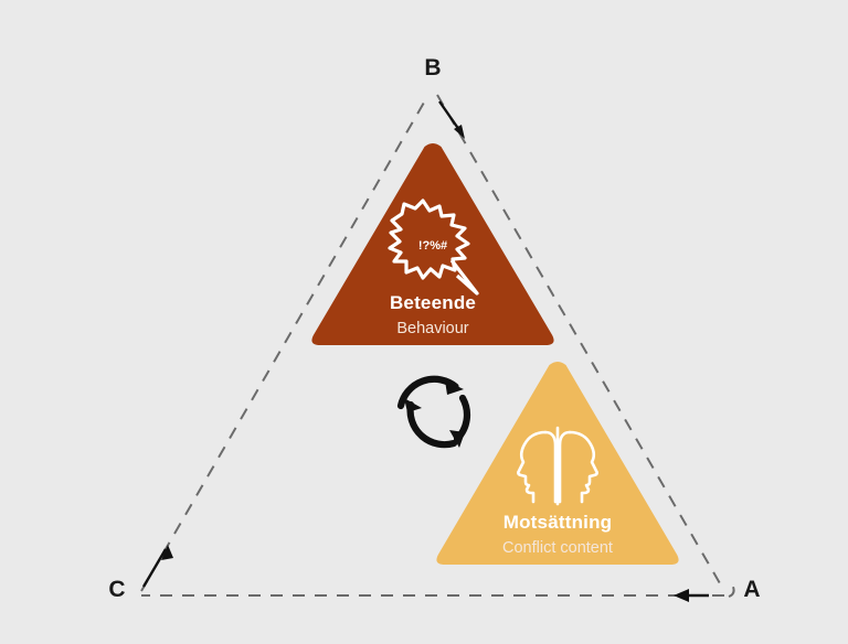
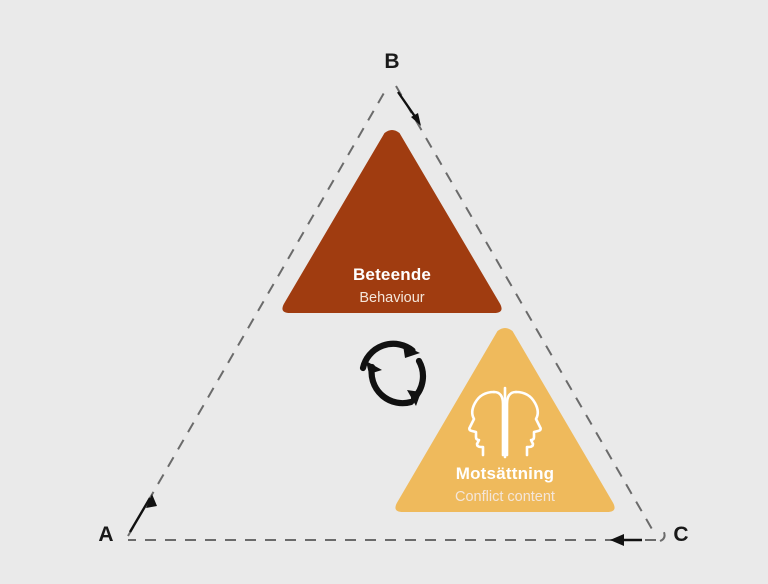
- C
+ A
  B
- A
+ C
- !?%#
  Beteende
  Behaviour
  Motsättning
  Conflict content
